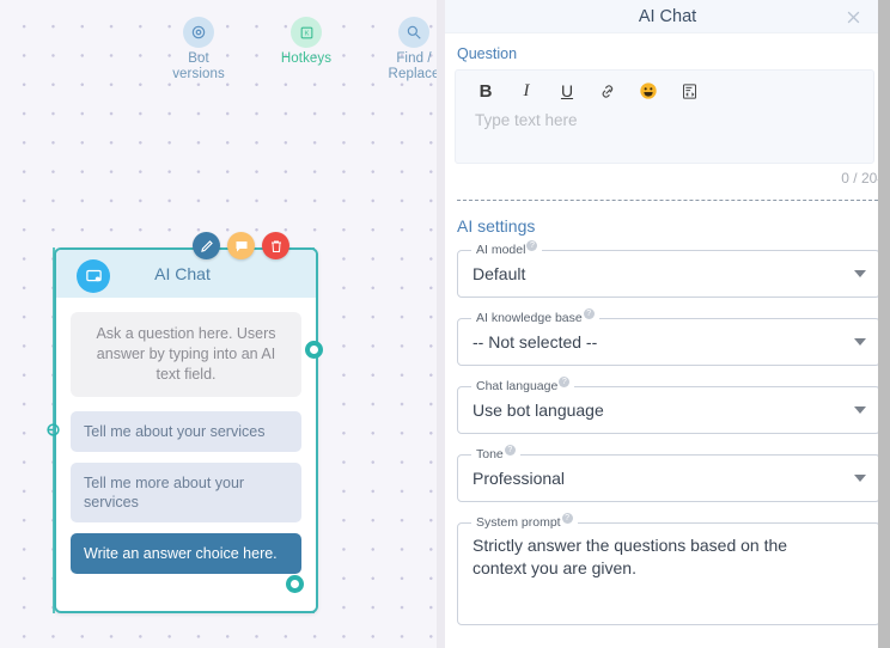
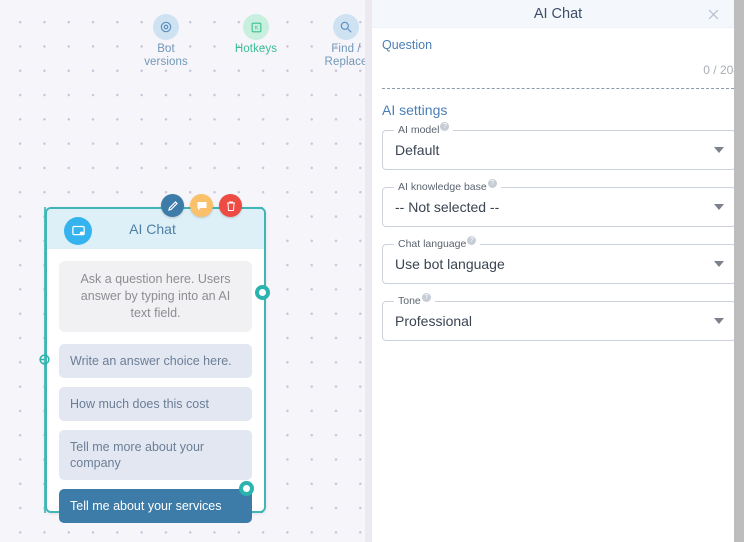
  Bot versions
  Hotkeys
  Find / Replac
  AI Chat
  Ask a question here. Users answer by typing into an AI text field.
- Tell me about your services
+ Write an answer choice here.
+ How much does this cost
- Tell me more about your services
+ Tell me more about your company
- Write an answer choice here.
+ Tell me about your services
  AI Chat
  Question
- B
- I
- U
- Type text here
  0 / 20
  AI settings
  AI model
  Default
  AI knowledge base
  -- Not selected --
  Chat language
  Use bot language
  Tone
  Professional
- System prompt
- Strictly answer the questions based on the context you are given.
